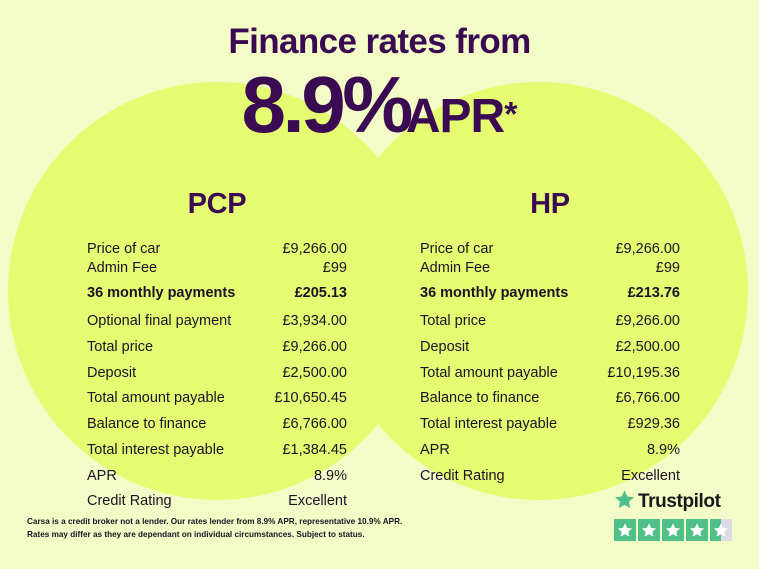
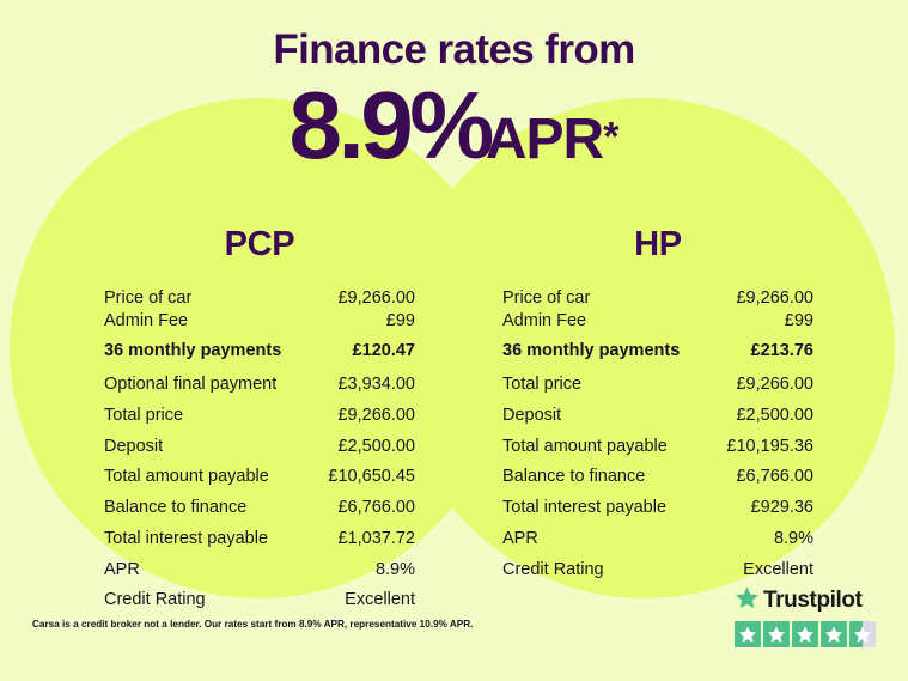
  Finance rates from
  8.9%APR*
  PCP
  Price of car
  £9,266.00
  Admin Fee
  £99
  36 monthly payments
- £205.13
+ £120.47
  Optional final payment
  £3,934.00
  Total price
  £9,266.00
  Deposit
  £2,500.00
  Total amount payable
  £10,650.45
  Balance to finance
  £6,766.00
  Total interest payable
- £1,384.45
+ £1,037.72
  APR
  8.9%
  Credit Rating
  Excellent
  HP
  Price of car
  £9,266.00
  Admin Fee
  £99
  36 monthly payments
  £213.76
  Total price
  £9,266.00
  Deposit
  £2,500.00
  Total amount payable
  £10,195.36
  Balance to finance
  £6,766.00
  Total interest payable
  £929.36
  APR
  8.9%
  Credit Rating
  Excellent
- Carsa is a credit broker not a lender. Our rates lender from 8.9% APR, representative 10.9% APR.
+ Carsa is a credit broker not a lender. Our rates start from 8.9% APR, representative 10.9% APR.
- Rates may differ as they are dependant on individual circumstances. Subject to status.
  Trustpilot
